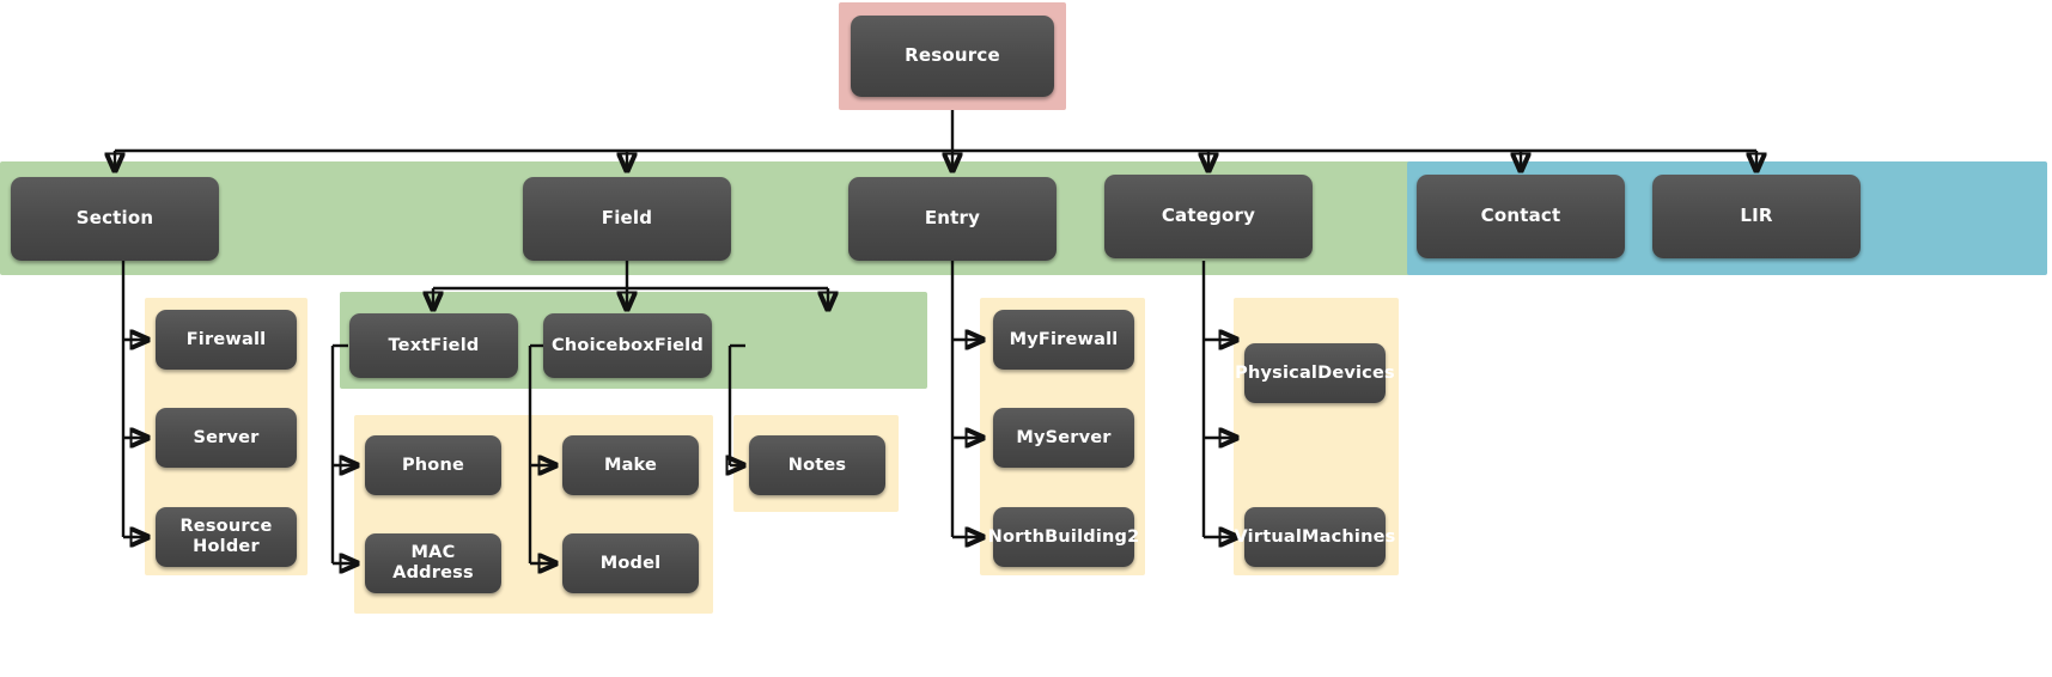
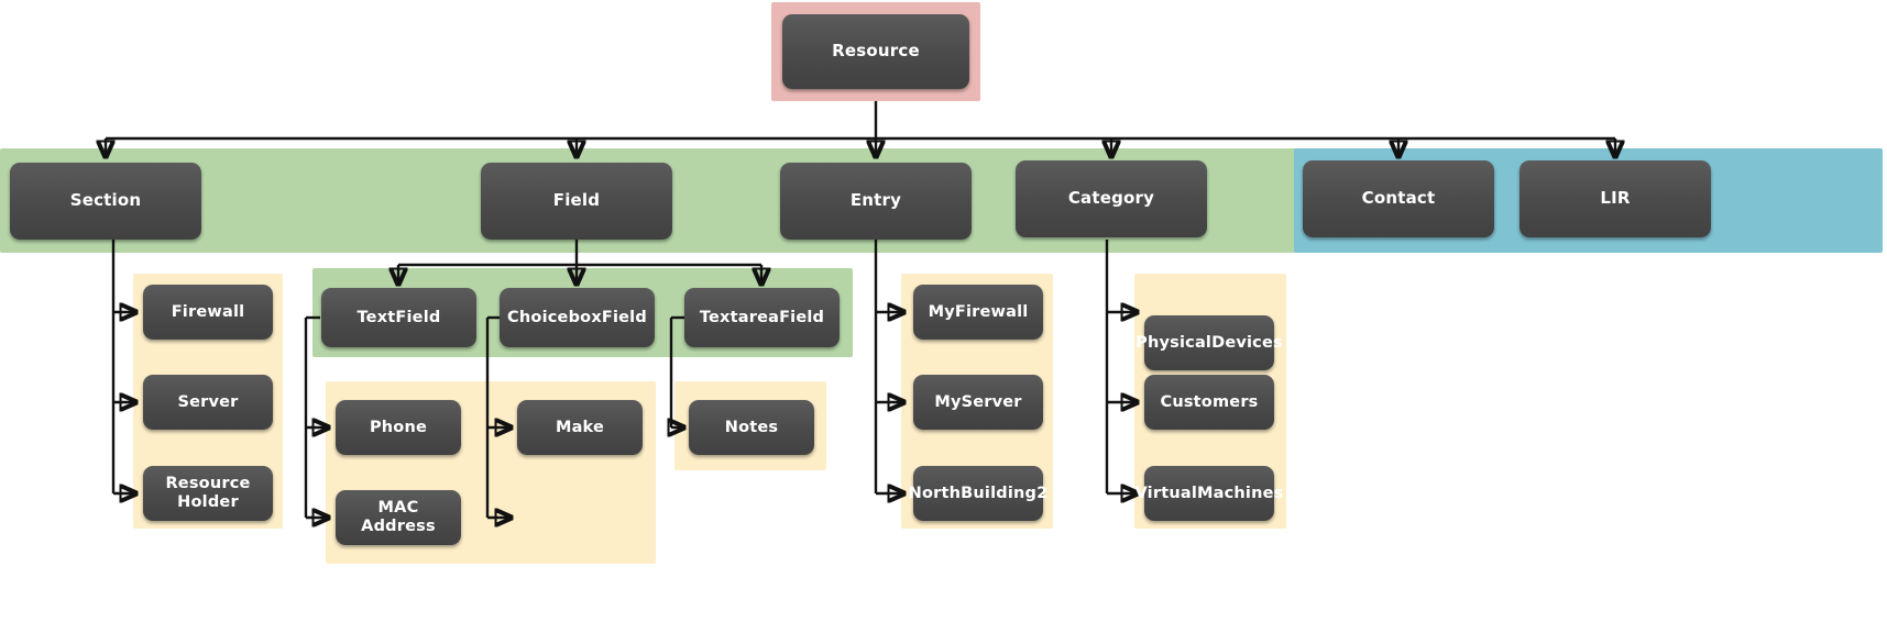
  Resource
  Section
  Field
  Entry
  Category
  Contact
  LIR
  Firewall
  Server
  Resource Holder
  TextField
  ChoiceboxField
+ TextareaField
  Phone
  MAC Address
  Make
- Model
  Notes
  MyFirewall
  MyServer
  NorthBuilding2
  PhysicalDevices
+ Customers
  VirtualMachines
